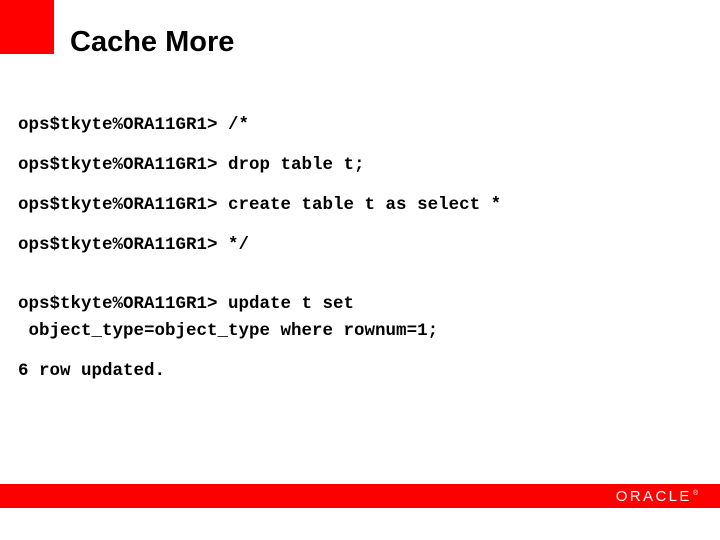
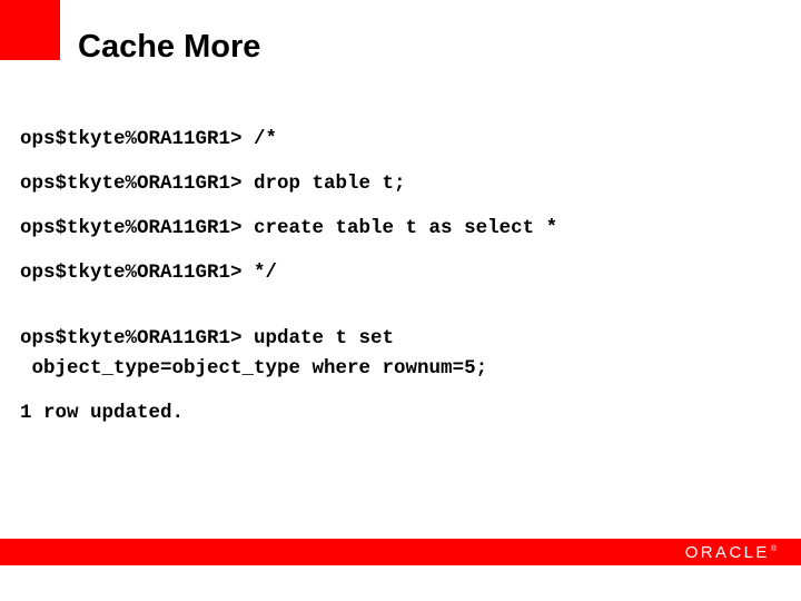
  Cache More
  ops$tkyte%ORA11GR1> /*
  ops$tkyte%ORA11GR1> drop table t;
  ops$tkyte%ORA11GR1> create table t as select *
  ops$tkyte%ORA11GR1> */
  ops$tkyte%ORA11GR1> update t set
- object_type=object_type where rownum=1;
+ object_type=object_type where rownum=5;
- 6 row updated.
+ 1 row updated.
  ORACLE
